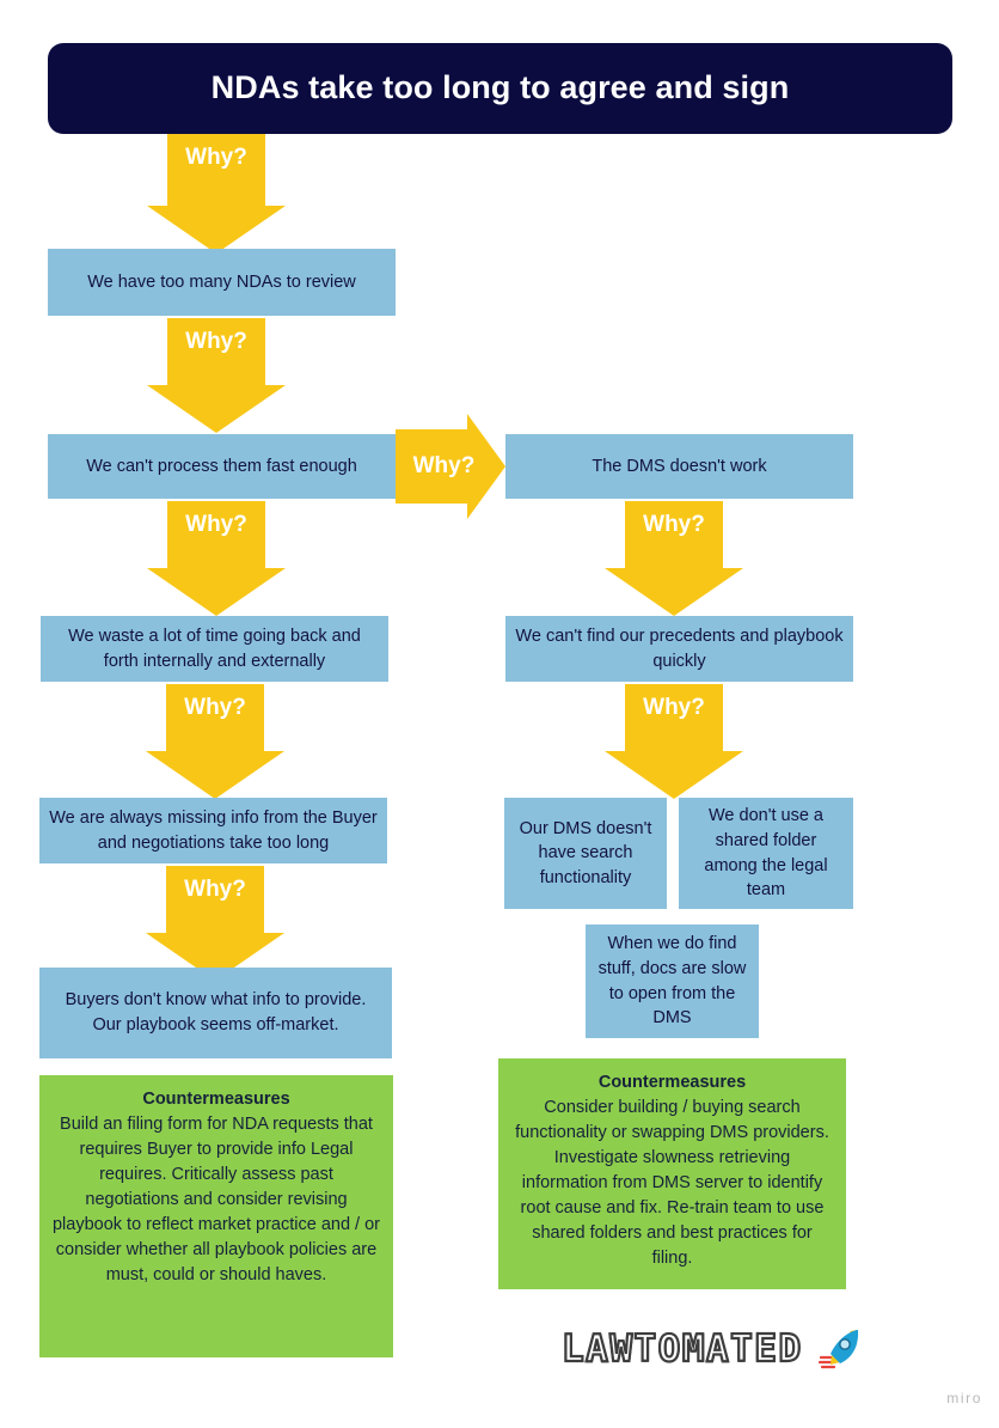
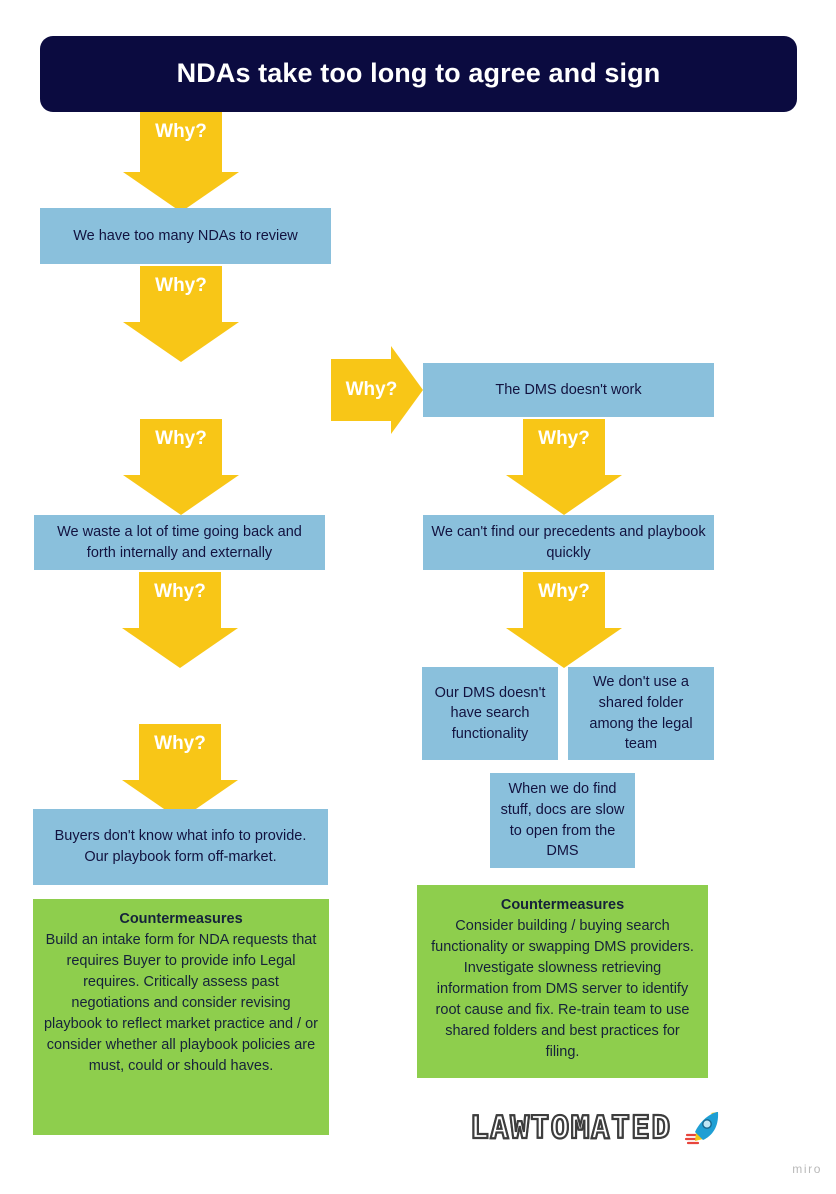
  NDAs take too long to agree and sign
  Why?
  We have too many NDAs to review
  Why?
- We can't process them fast enough
  Why?
  The DMS doesn't work
  Why?
  Why?
  We waste a lot of time going back and forth internally and externally
  We can't find our precedents and playbook quickly
  Why?
  Why?
- We are always missing info from the Buyer and negotiations take too long
  Our DMS doesn't have search functionality
  We don't use a shared folder among the legal team
  When we do find stuff, docs are slow to open from the DMS
  Why?
- Buyers don't know what info to provide. Our playbook seems off-market.
+ Buyers don't know what info to provide. Our playbook form off-market.
  Countermeasures
- Build an filing form for NDA requests that requires Buyer to provide info Legal requires. Critically assess past negotiations and consider revising playbook to reflect market practice and / or consider whether all playbook policies are must, could or should haves.
+ Build an intake form for NDA requests that requires Buyer to provide info Legal requires. Critically assess past negotiations and consider revising playbook to reflect market practice and / or consider whether all playbook policies are must, could or should haves.
  Countermeasures
  Consider building / buying search functionality or swapping DMS providers. Investigate slowness retrieving information from DMS server to identify root cause and fix. Re-train team to use shared folders and best practices for filing.
  LAWTOMATED
  miro
